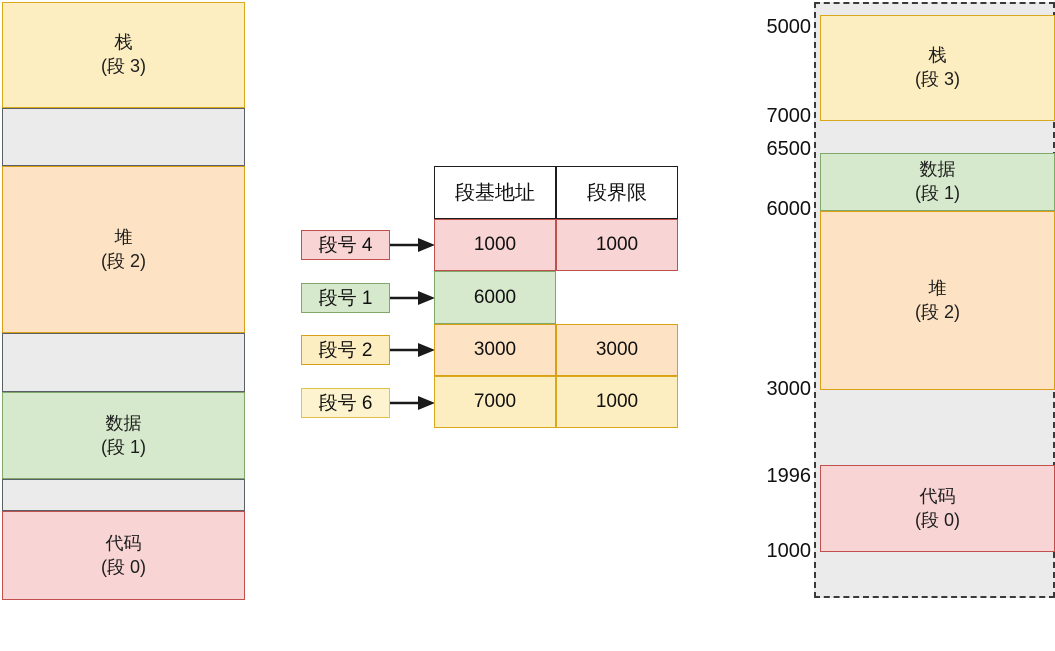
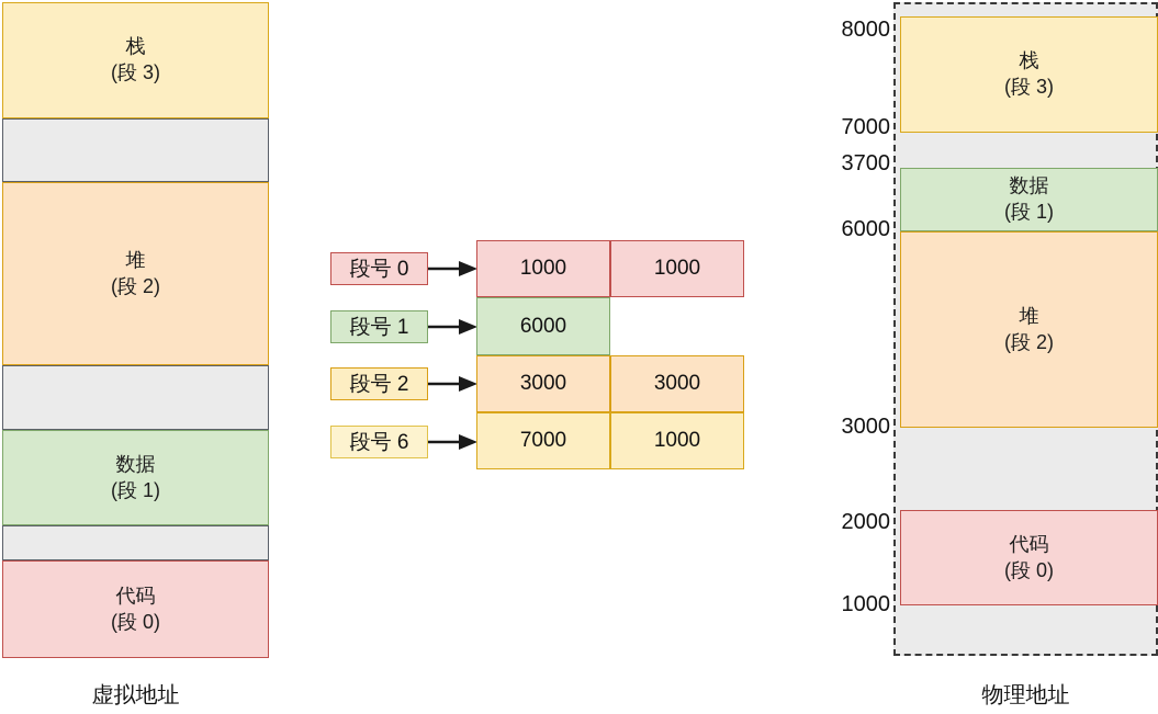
  栈
  (段 3)
  堆
  (段 2)
  数据
  (段 1)
  代码
  (段 0)
+ 虚拟地址
- 段号 4
+ 段号 0
  段号 1
  段号 2
  段号 6
- 段基地址
- 段界限
  1000
  1000
  6000
  3000
  3000
  7000
  1000
- 5000
+ 8000
  7000
- 6500
+ 3700
  6000
  3000
- 1996
+ 2000
  1000
  栈
  (段 3)
  数据
  (段 1)
  堆
  (段 2)
  代码
  (段 0)
+ 物理地址
